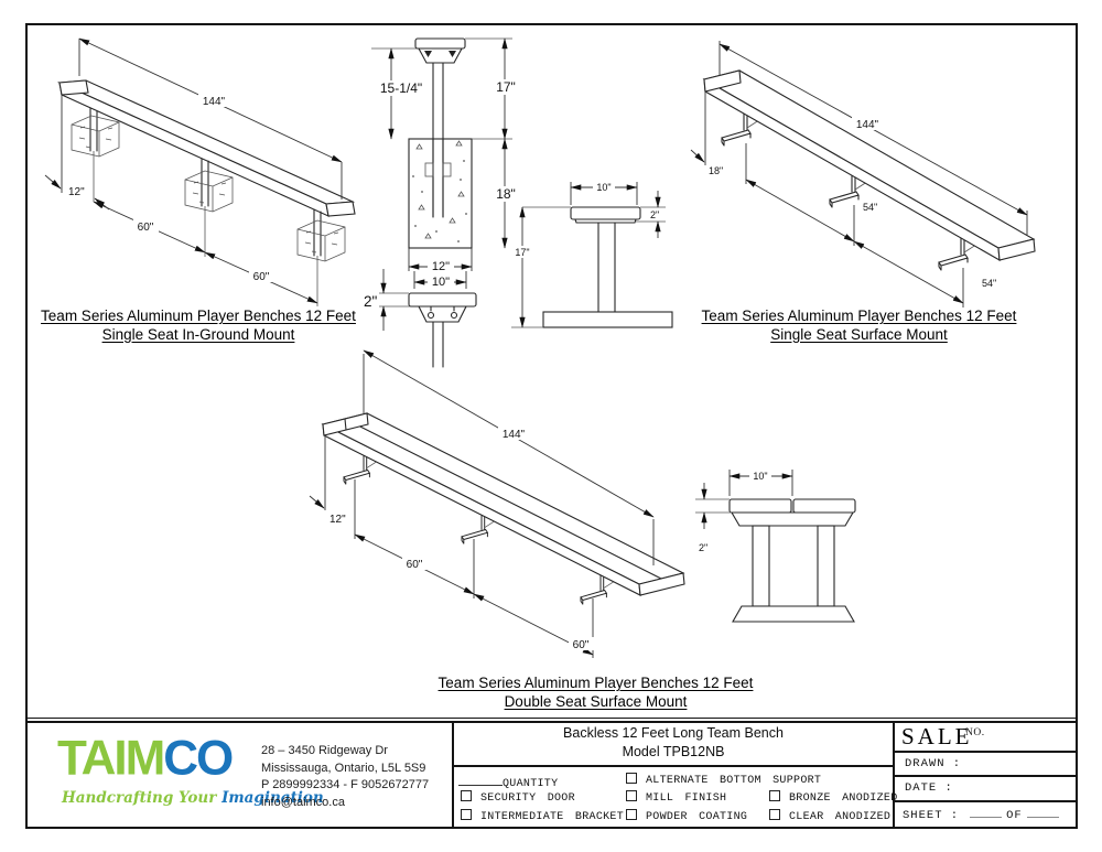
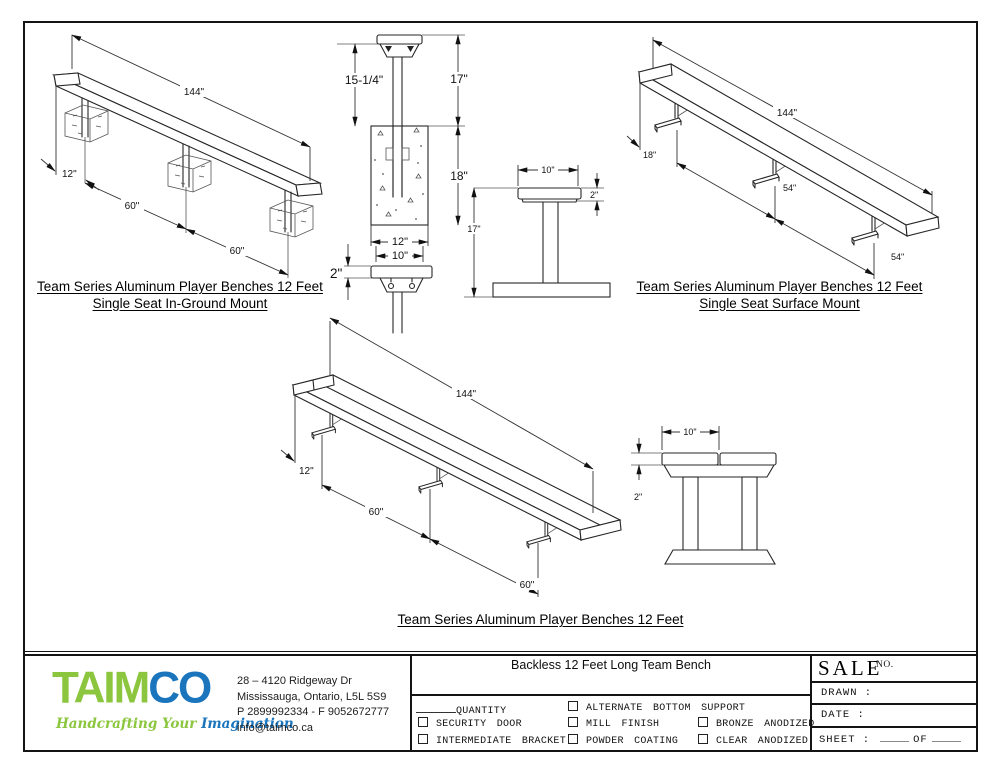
  144"
  12"
  60"
  60"
  Team Series Aluminum Player Benches 12 Feet
  Single Seat In-Ground Mount
  15-1/4"
  17"
  18"
  12"
  10"
  2"
  10"
  2"
  17"
  144"
  18"
  54"
  54"
  Team Series Aluminum Player Benches 12 Feet
  Single Seat Surface Mount
  144"
  12"
  60"
  60"
  Team Series Aluminum Player Benches 12 Feet
- Double Seat Surface Mount
  10"
  2"
  TAIMCO
  Handcrafting Your Imagination
- 28 – 3450 Ridgeway Dr
+ 28 – 4120 Ridgeway Dr
  Mississauga, Ontario, L5L 5S9
  P 2899992334 - F 9052672777
  info@taimco.ca
  Backless 12 Feet Long Team Bench
- Model TPB12NB
  QUANTITY
  SECURITY DOOR
  INTERMEDIATE BRACKET
  ALTERNATE BOTTOM SUPPORT
  MILL FINISH
  POWDER COATING
  BRONZE ANODIZED
  CLEAR ANODIZED
  SALE
  NO.
  DRAWN :
  DATE :
  SHEET : OF
